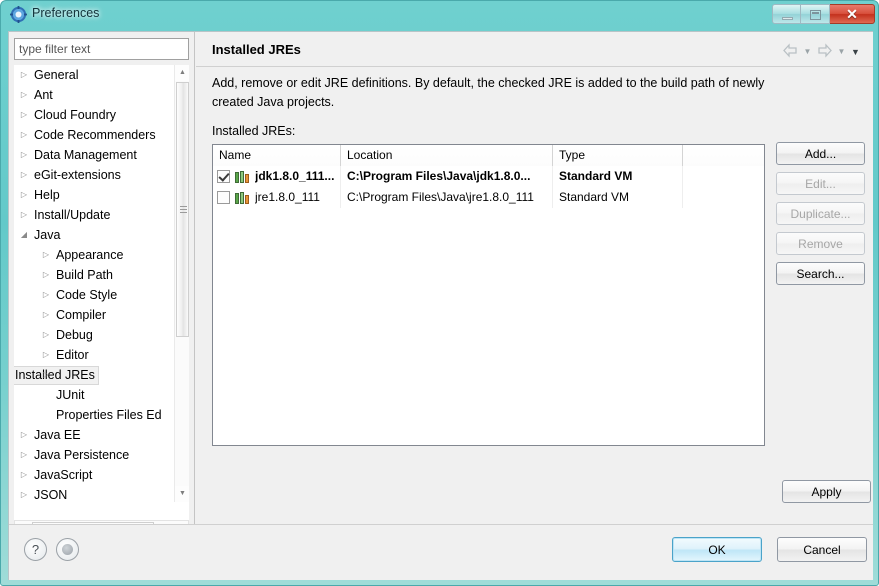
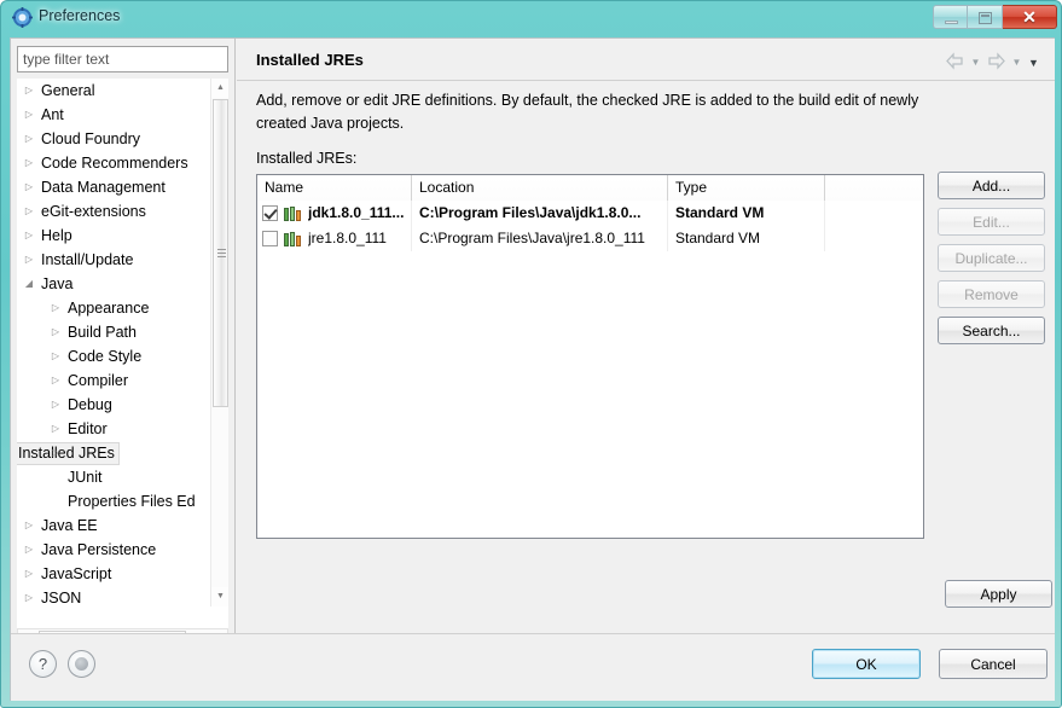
  Preferences
  ✕
  type filter text
  ▷
  General
  ▷
  Ant
  ▷
  Cloud Foundry
  ▷
  Code Recommenders
  ▷
  Data Management
  ▷
  eGit-extensions
  ▷
  Help
  ▷
  Install/Update
  ◢
  Java
  ▷
  Appearance
  ▷
  Build Path
  ▷
  Code Style
  ▷
  Compiler
  ▷
  Debug
  ▷
  Editor
  ▷
  Installed JREs
  JUnit
  Properties Files Ed
  ▷
  Java EE
  ▷
  Java Persistence
  ▷
  JavaScript
  ▷
  JSON
  Installed JREs
  ▼
  ▼
  ▼
- Add, remove or edit JRE definitions. By default, the checked JRE is added to the build path of newly created Java projects.
+ Add, remove or edit JRE definitions. By default, the checked JRE is added to the build edit of newly created Java projects.
  Installed JREs:
  Name
  Location
  Type
  jdk1.8.0_111...
  C:\Program Files\Java\jdk1.8.0...
  Standard VM
  jre1.8.0_111
  C:\Program Files\Java\jre1.8.0_111
  Standard VM
  Add...
  Edit...
  Duplicate...
  Remove
  Search...
  Apply
  ?
  OK
  Cancel
